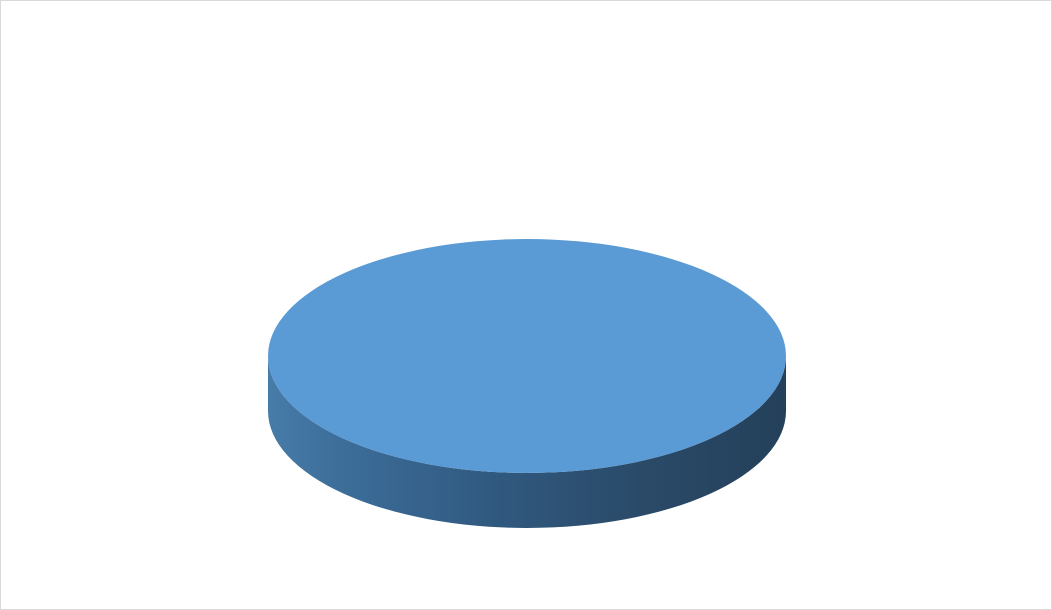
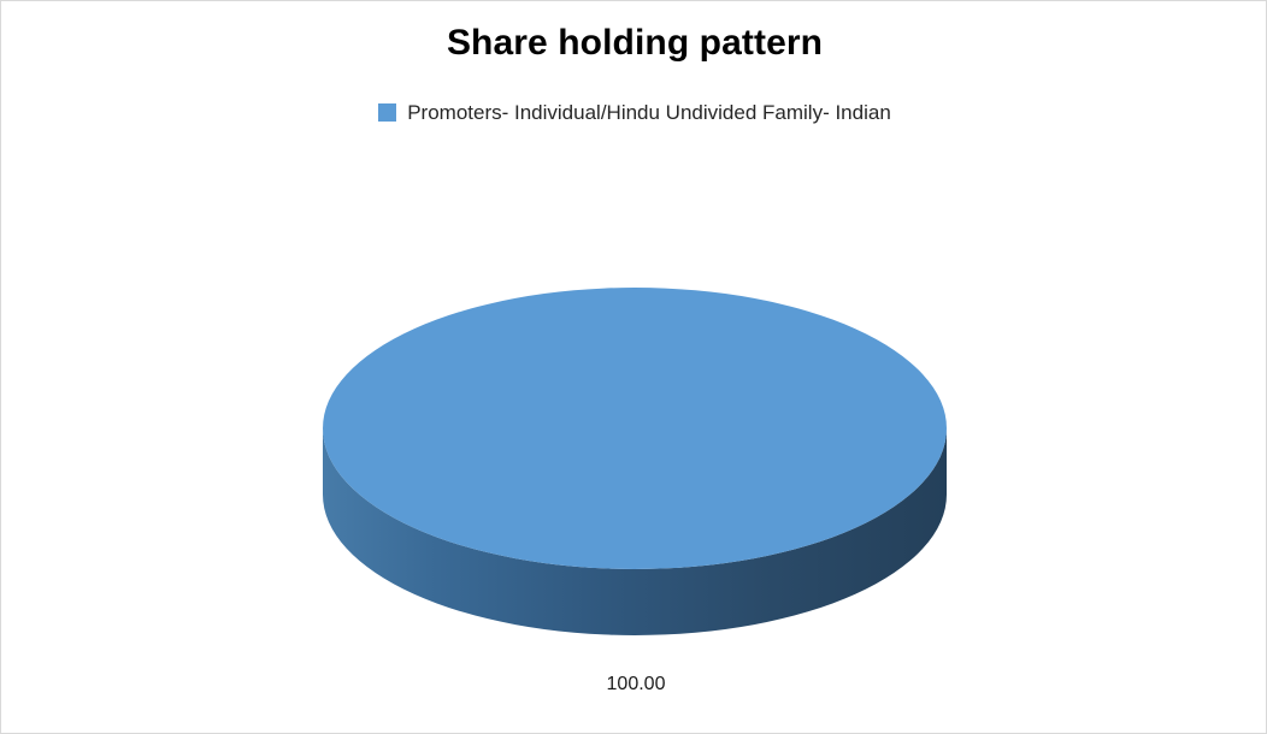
+ Share holding pattern
+ Promoters- Individual/Hindu Undivided Family- Indian
+ 100.00
